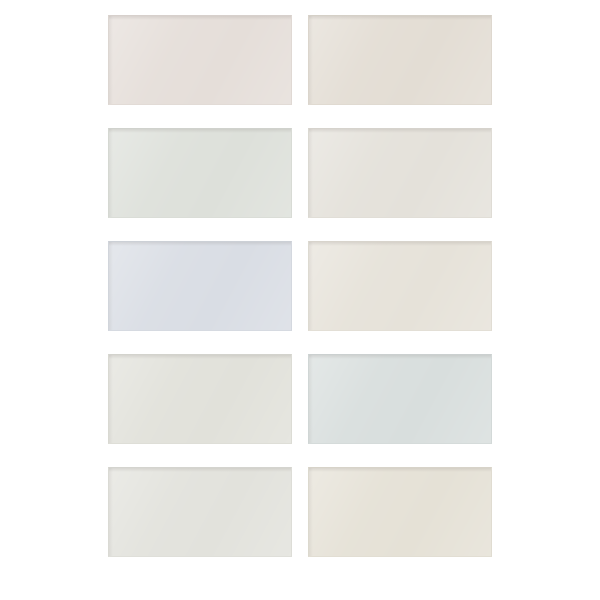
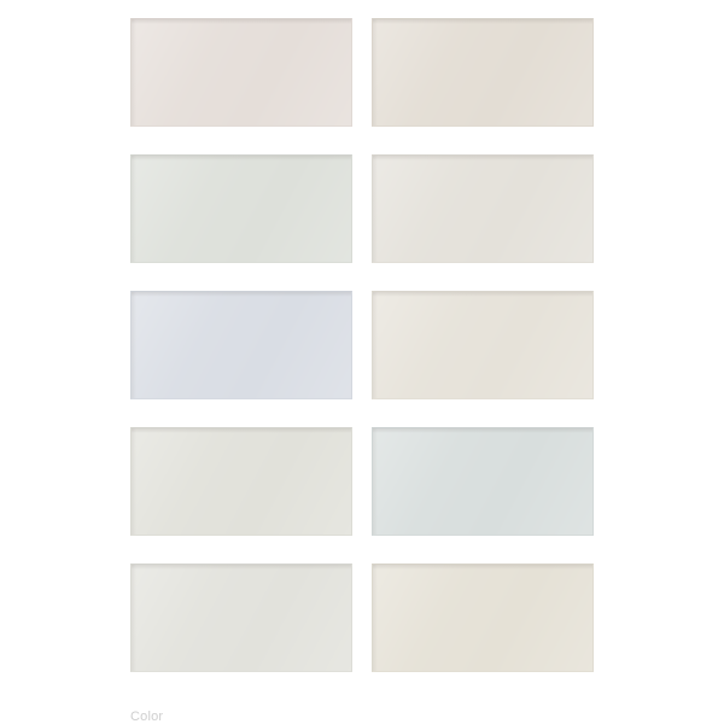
+ Color
